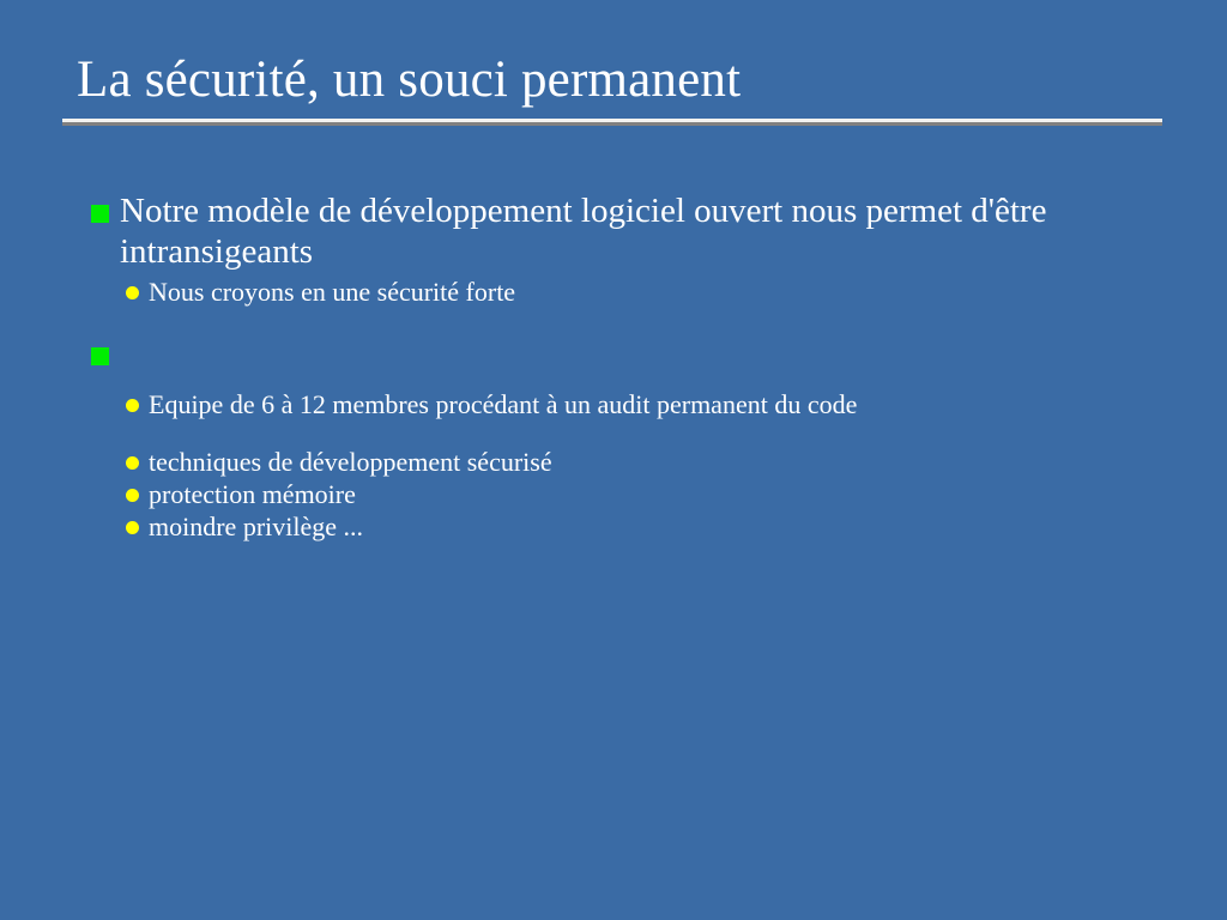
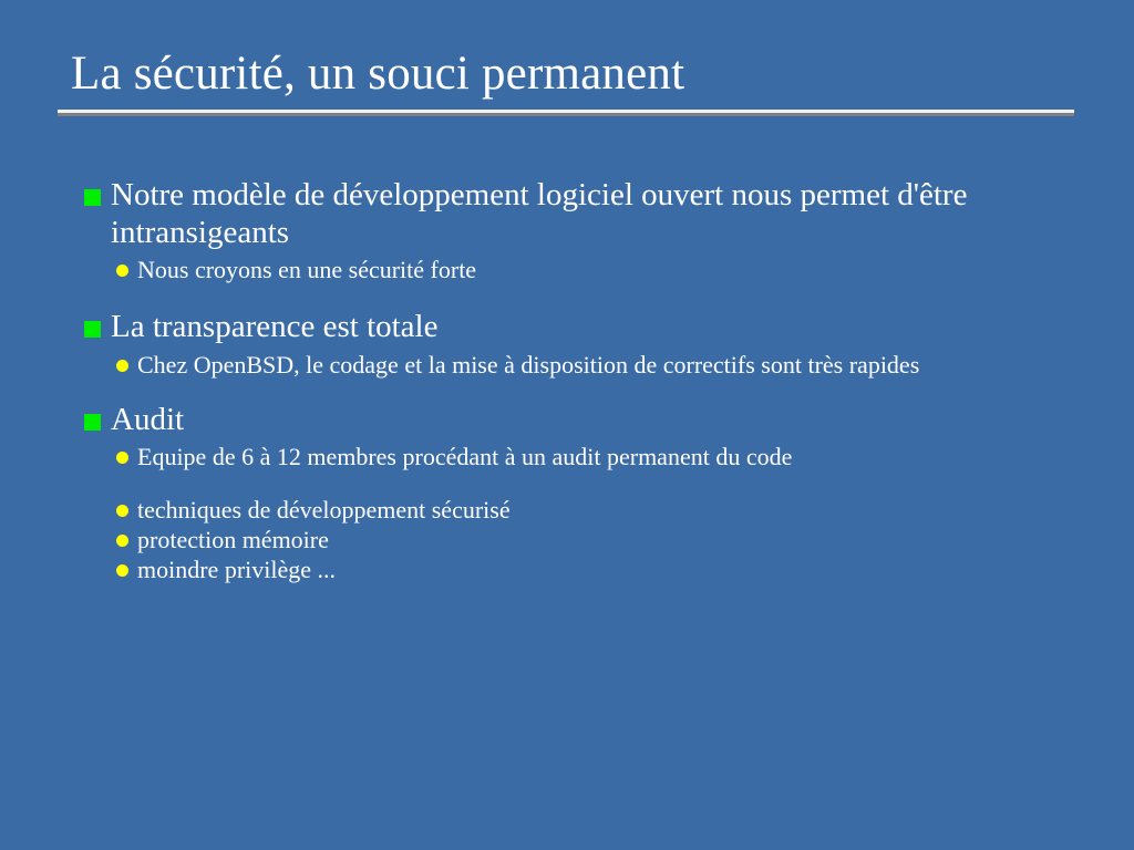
  La sécurité, un souci permanent
  Notre modèle de développement logiciel ouvert nous permet d'être intransigeants
  Nous croyons en une sécurité forte
+ La transparence est totale
+ Chez OpenBSD, le codage et la mise à disposition de correctifs sont très rapides
+ Audit
  Equipe de 6 à 12 membres procédant à un audit permanent du code
  techniques de développement sécurisé
  protection mémoire
  moindre privilège ...
